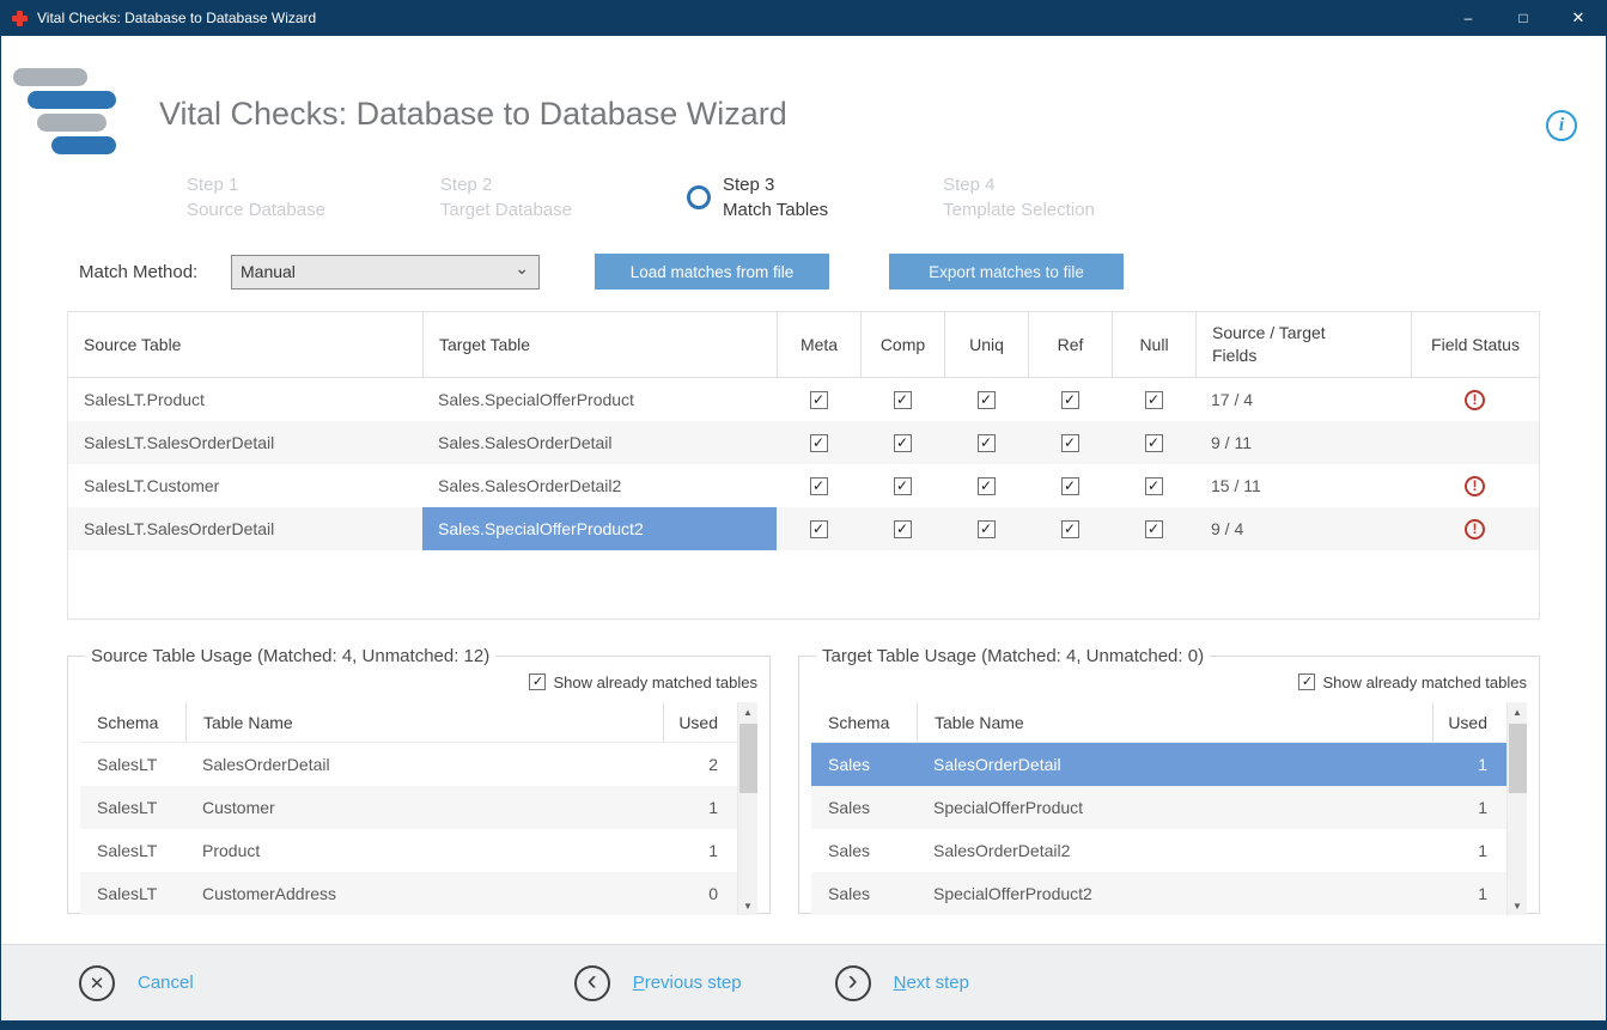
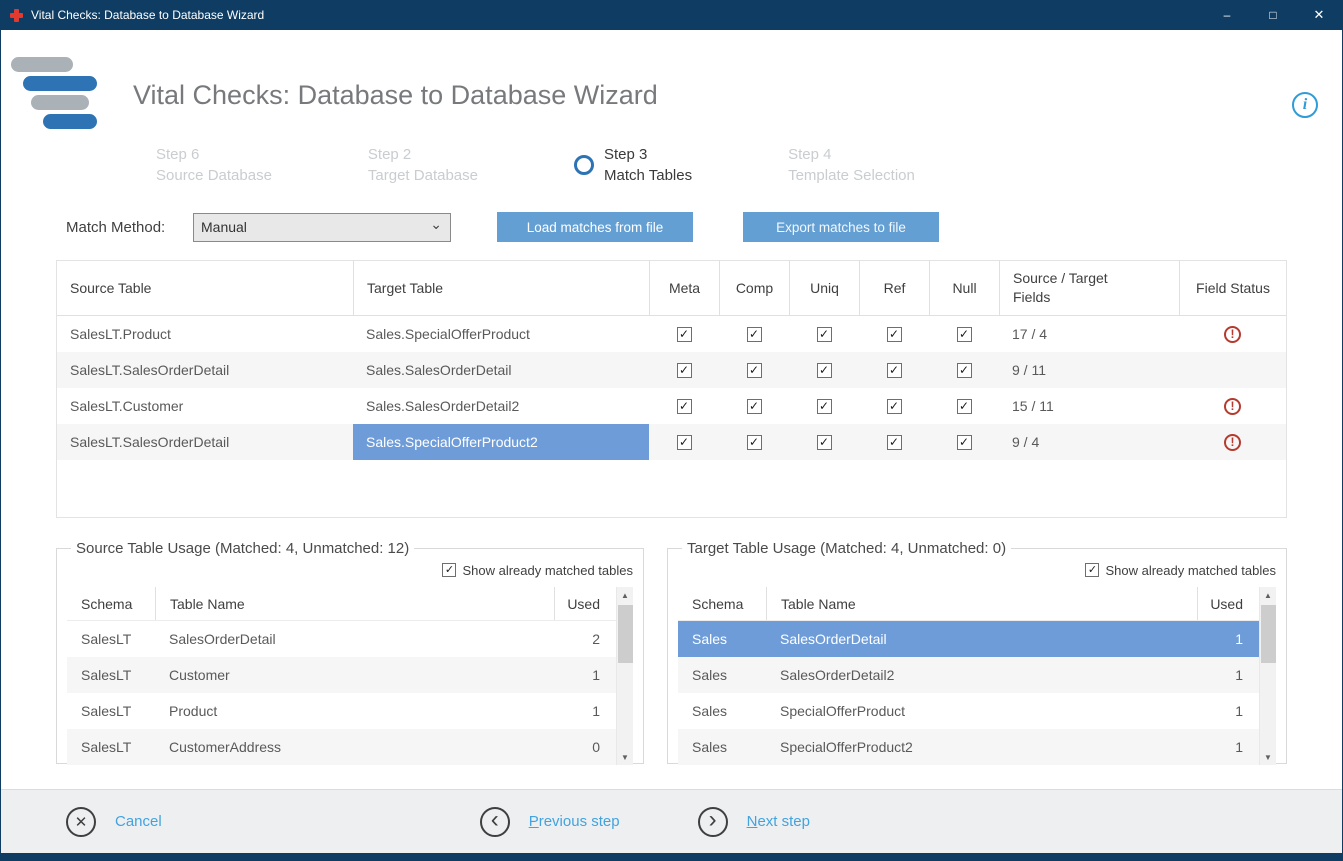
  Vital Checks: Database to Database Wizard
  –
  □
  ✕
  Vital Checks: Database to Database Wizard
  i
- Step 1
+ Step 6
  Source Database
  Step 2
  Target Database
  Step 3
  Match Tables
  Step 4
  Template Selection
  Match Method:
  Manual
  ⌄
  Load matches from file
  Export matches to file
  Source Table
  Target Table
  Meta
  Comp
  Uniq
  Ref
  Null
  Source / Target Fields
  Field Status
  SalesLT.Product
  Sales.SpecialOfferProduct
  ✓
  ✓
  ✓
  ✓
  ✓
  17 / 4
  !
  SalesLT.SalesOrderDetail
  Sales.SalesOrderDetail
  ✓
  ✓
  ✓
  ✓
  ✓
  9 / 11
  SalesLT.Customer
  Sales.SalesOrderDetail2
  ✓
  ✓
  ✓
  ✓
  ✓
  15 / 11
  !
  SalesLT.SalesOrderDetail
  Sales.SpecialOfferProduct2
  ✓
  ✓
  ✓
  ✓
  ✓
  9 / 4
  !
  Source Table Usage (Matched: 4, Unmatched: 12)
  ✓
  Show already matched tables
  Schema
  Table Name
  Used
  SalesLT
  SalesOrderDetail
  2
  SalesLT
  Customer
  1
  SalesLT
  Product
  1
  SalesLT
  CustomerAddress
  0
  ▲
  ▼
  Target Table Usage (Matched: 4, Unmatched: 0)
  ✓
  Show already matched tables
  Schema
  Table Name
  Used
  Sales
  SalesOrderDetail
  1
  Sales
- SpecialOfferProduct
+ SalesOrderDetail2
  1
  Sales
- SalesOrderDetail2
+ SpecialOfferProduct
  1
  Sales
  SpecialOfferProduct2
  1
  ▲
  ▼
  ✕
  Cancel
  ‹
  Previous step
  ›
  Next step
